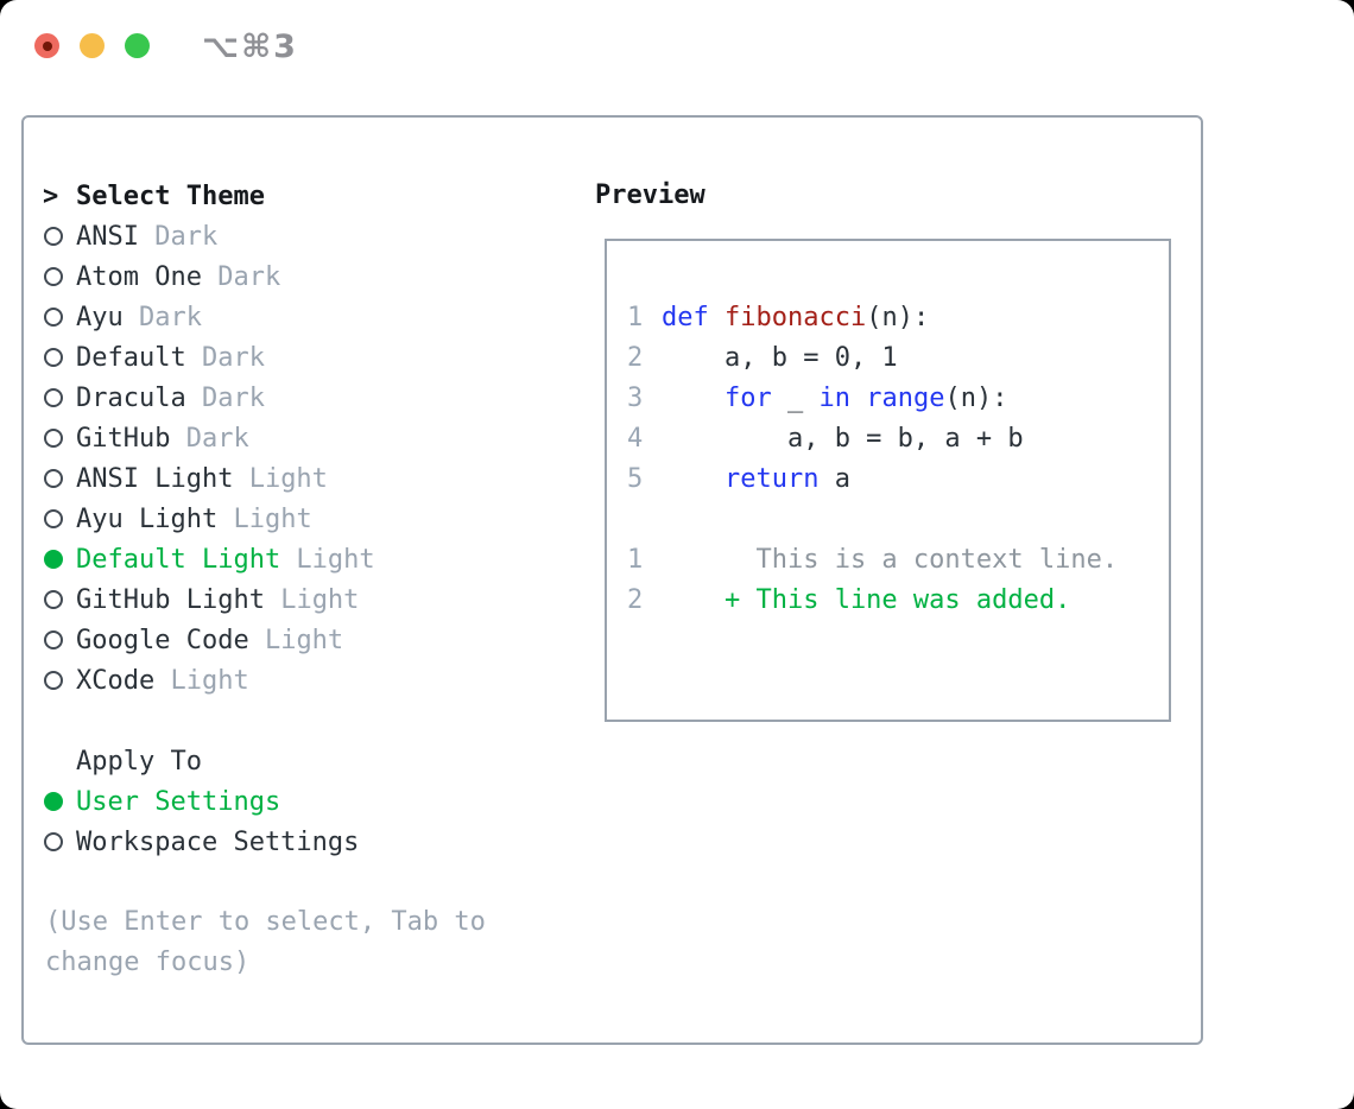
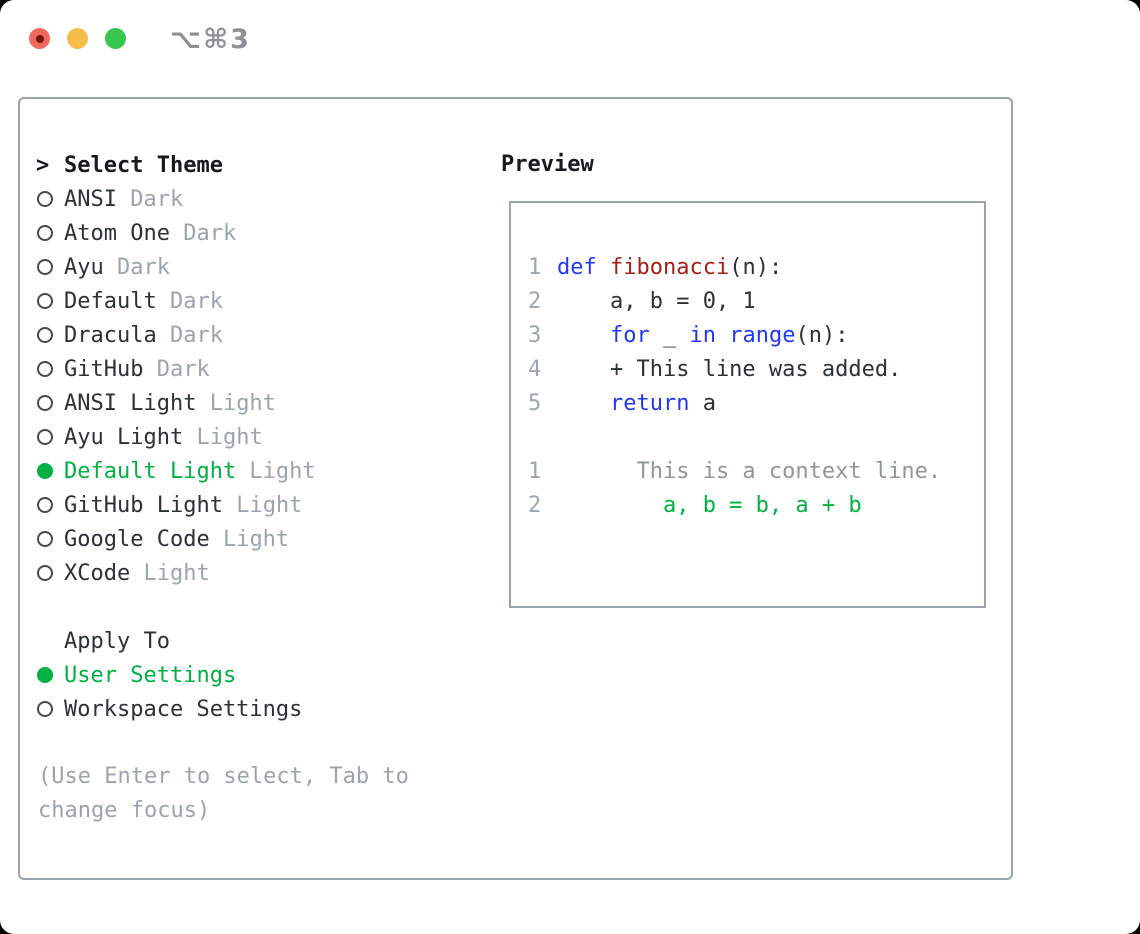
  ⌥⌘3
  >
  Select Theme
  ANSI
  Dark
  Atom One
  Dark
  Ayu
  Dark
  Default
  Dark
  Dracula
  Dark
  GitHub
  Dark
  ANSI Light
  Light
  Ayu Light
  Light
  Default Light
  Light
  GitHub Light
  Light
  Google Code
  Light
  XCode
  Light
  Apply To
  User Settings
  Workspace Settings
  (Use Enter to select, Tab to
  change focus)
  Preview
  1 def fibonacci(n):
  2 a, b = 0, 1
  3 for _ in range(n):
- 4 a, b = b, a + b
+ 4 + This line was added.
  5 return a
  1 This is a context line.
- 2 + This line was added.
+ 2 a, b = b, a + b
